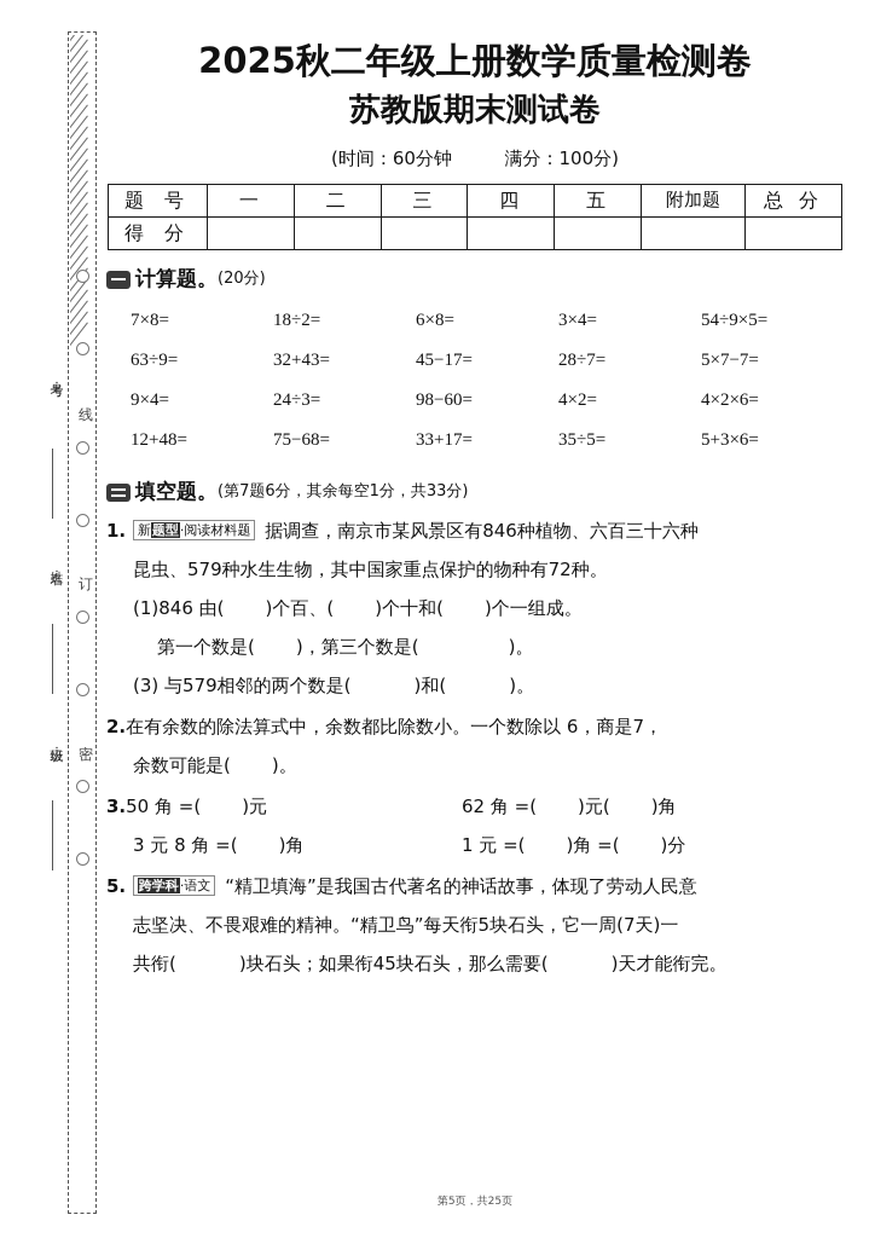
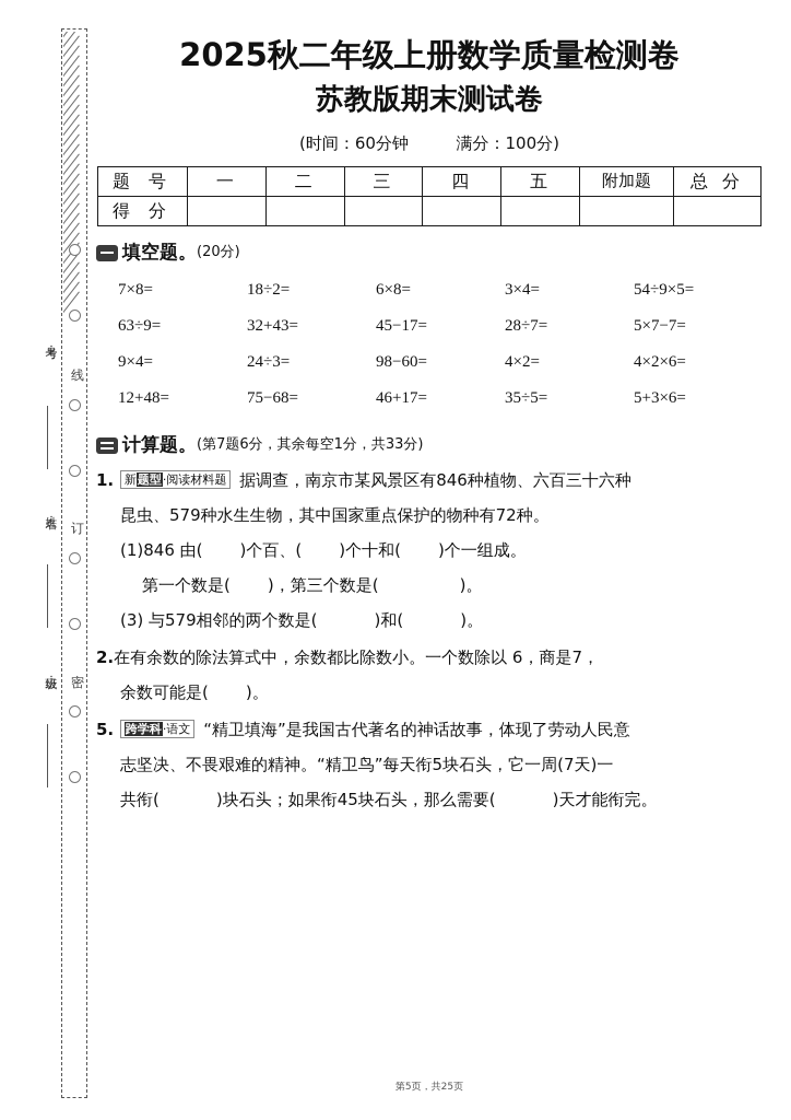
  2025秋二年级上册数学质量检测卷
  苏教版期末测试卷
  (时间：60分钟 满分：100分)
  题 号	一	二	三	四	五	附加题	总 分
  得 分
- 计算题。
+ 填空题。
  (20分)
  7×8=
  18÷2=
  6×8=
  3×4=
  54÷9×5=
  63÷9=
  32+43=
  45−17=
  28÷7=
  5×7−7=
  9×4=
  24÷3=
  98−60=
  4×2=
  4×2×6=
  12+48=
  75−68=
- 33+17=
+ 46+17=
  35÷5=
  5+3×6=
- 填空题。
+ 计算题。
  (第7题6分，其余每空1分，共33分)
  1. 新题型·阅读材料题 据调查，南京市某风景区有846种植物、六百三十六种
  昆虫、579种水生生物，其中国家重点保护的物种有72种。
  (1)846 由( )个百、( )个十和( )个一组成。
  第一个数是( )，第三个数是( )。
  (3) 与579相邻的两个数是( )和( )。
  2.在有余数的除法算式中，余数都比除数小。一个数除以 6，商是7，
  余数可能是( )。
- 3.50 角 =( )元
- 62 角 =( )元( )角
- 3 元 8 角 =( )角
- 1 元 =( )角 =( )分
  5. 跨学科·语文 “精卫填海”是我国古代著名的神话故事，体现了劳动人民意
  志坚决、不畏艰难的精神。“精卫鸟”每天衔5块石头，它一周(7天)一
  共衔( )块石头；如果衔45块石头，那么需要( )天才能衔完。
  第5页，共25页
